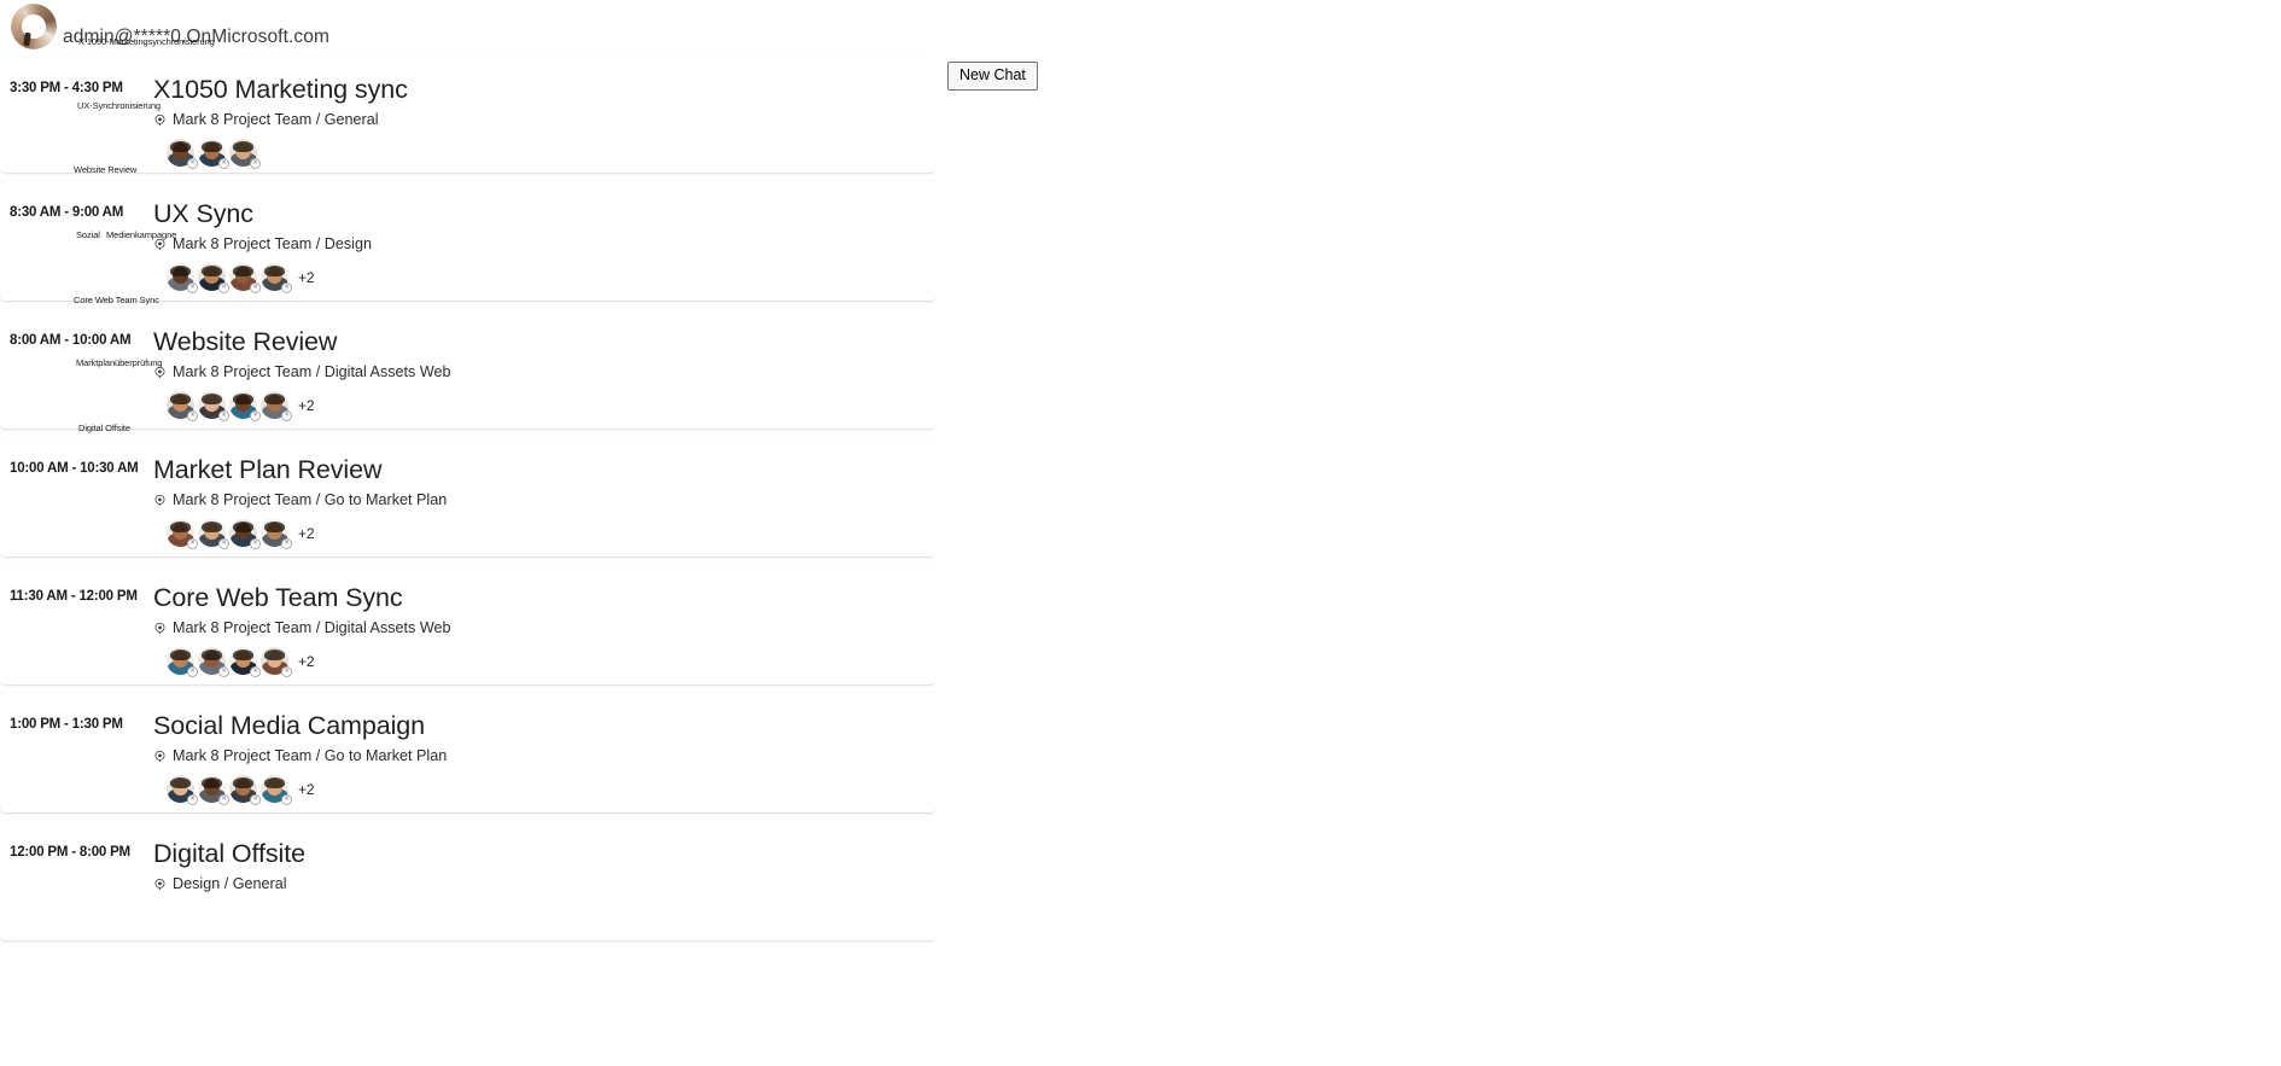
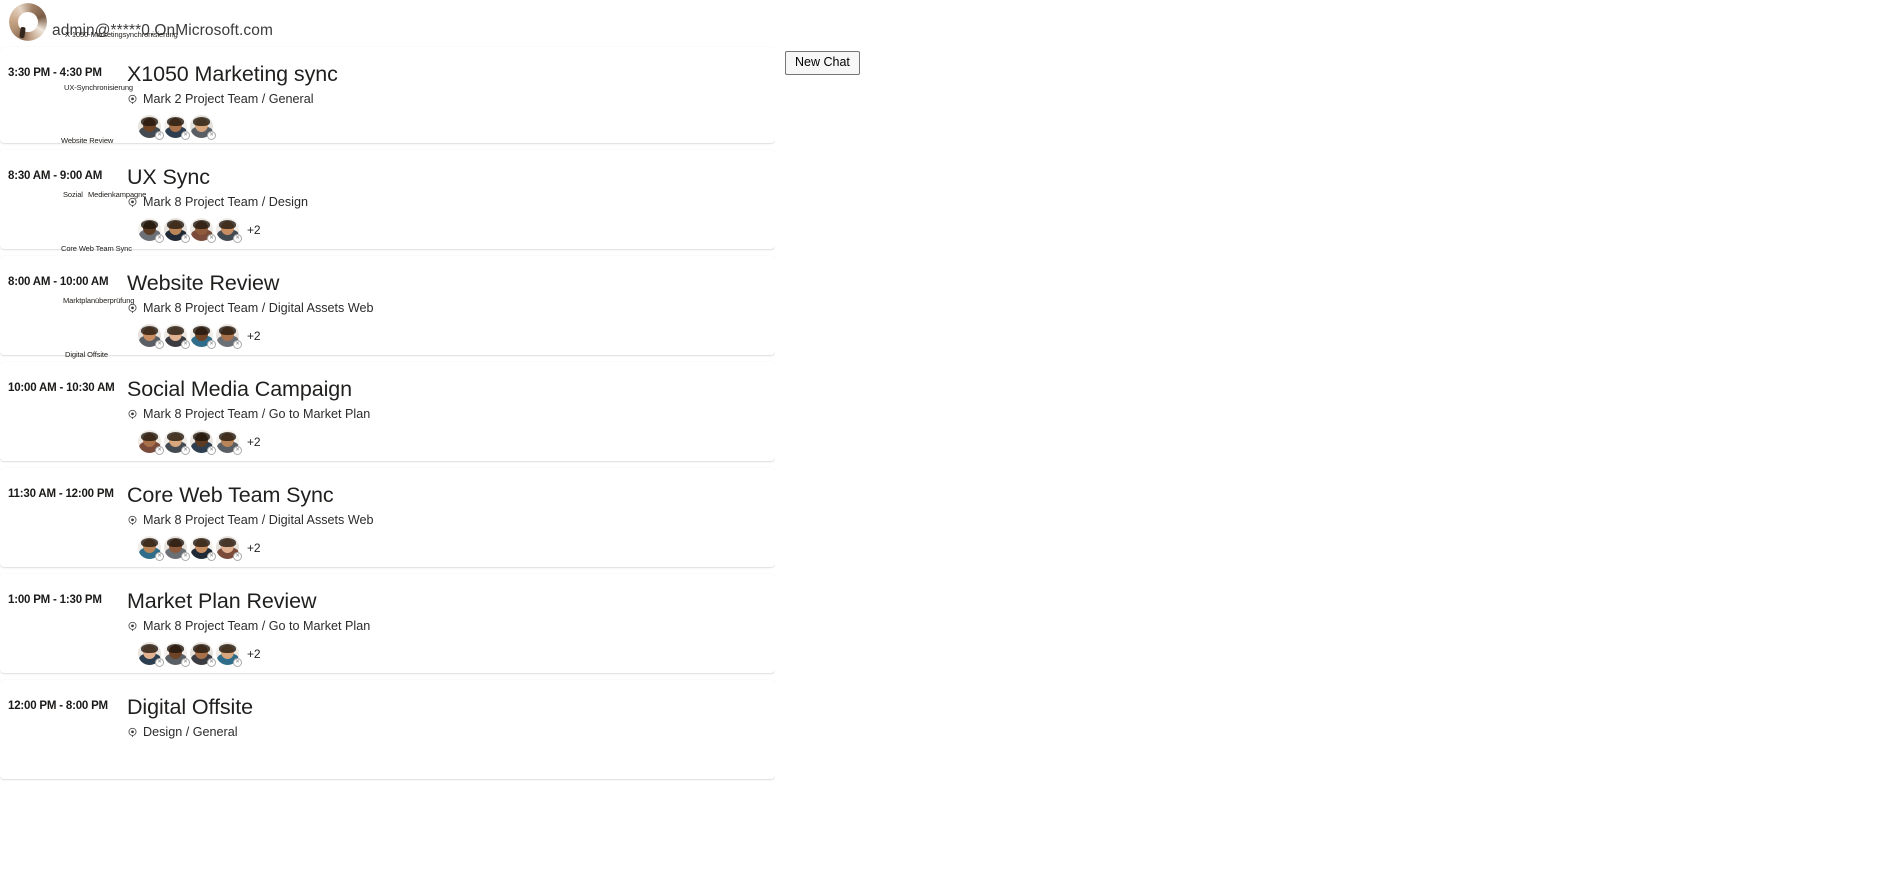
  admin@*****0.OnMicrosoft.com
  3:30 PM - 4:30 PM
  X1050 Marketing sync
- Mark 8 Project Team / General
+ Mark 2 Project Team / General
  8:30 AM - 9:00 AM
  UX Sync
  Mark 8 Project Team / Design
  +2
  8:00 AM - 10:00 AM
  Website Review
  Mark 8 Project Team / Digital Assets Web
  +2
  10:00 AM - 10:30 AM
- Market Plan Review
+ Social Media Campaign
  Mark 8 Project Team / Go to Market Plan
  +2
  11:30 AM - 12:00 PM
  Core Web Team Sync
  Mark 8 Project Team / Digital Assets Web
  +2
  1:00 PM - 1:30 PM
- Social Media Campaign
+ Market Plan Review
  Mark 8 Project Team / Go to Market Plan
  +2
  12:00 PM - 8:00 PM
  Digital Offsite
  Design / General
  X 1050-Marketingsynchronisierung
  UX-Synchronisierung
  Website Review
  Sozial
  Medienkampagne
  Core Web Team Sync
  Marktplanüberprüfung
  Digital Offsite
  New Chat
